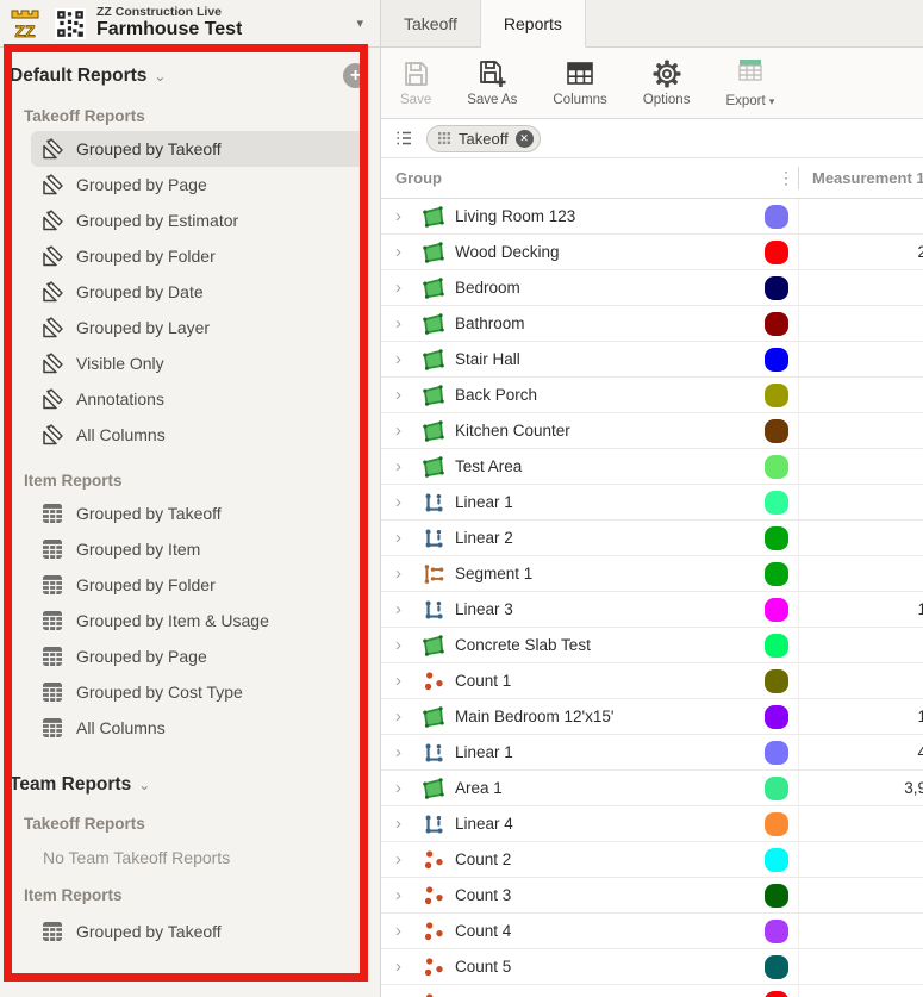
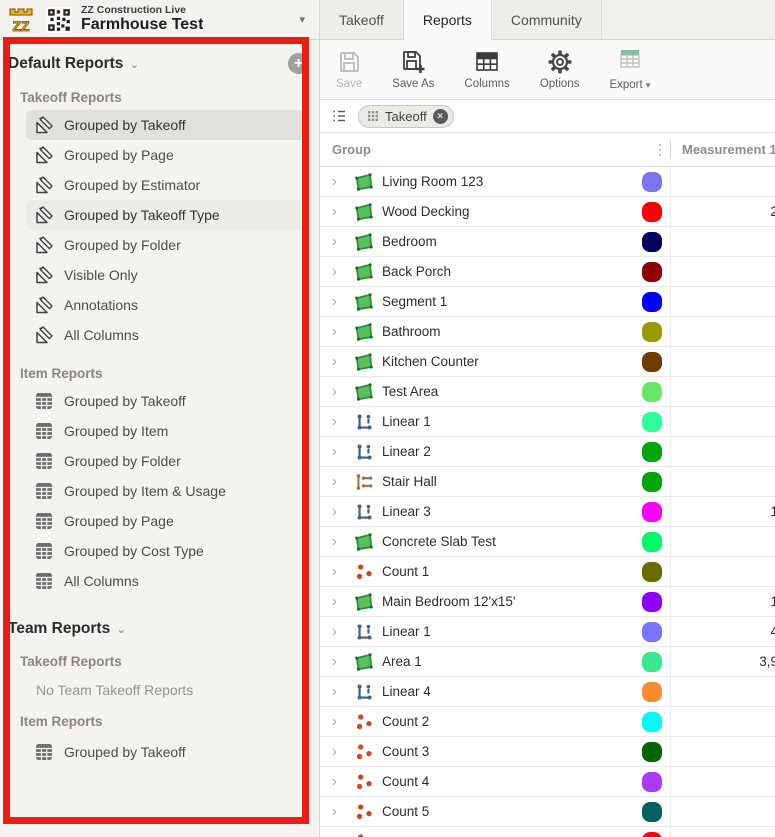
  ZZ
  ZZ Construction Live
  Farmhouse Test
  ▾
  Takeoff
  Reports
+ Community
  Default Reports
  ⌄
  +
  Takeoff Reports
  Grouped by Takeoff
  Grouped by Page
  Grouped by Estimator
+ Grouped by Takeoff Type
  Grouped by Folder
- Grouped by Date
- Grouped by Layer
  Visible Only
  Annotations
  All Columns
  Item Reports
  Grouped by Takeoff
  Grouped by Item
  Grouped by Folder
  Grouped by Item & Usage
  Grouped by Page
  Grouped by Cost Type
  All Columns
  Team Reports
  ⌄
  Takeoff Reports
  No Team Takeoff Reports
  Item Reports
  Grouped by Takeoff
  Save
  Save As
  Columns
  Options
  Export ▾
  Takeoff
  ✕
  Group
  ⋮
  Measurement 1
  ›
  Living Room 123
  ›
  Wood Decking
  2
  ›
  Bedroom
  ›
- Bathroom
+ Back Porch
  ›
- Stair Hall
+ Segment 1
  ›
- Back Porch
+ Bathroom
  ›
  Kitchen Counter
  ›
  Test Area
  ›
  Linear 1
  ›
  Linear 2
  ›
- Segment 1
+ Stair Hall
  ›
  Linear 3
  1
  ›
  Concrete Slab Test
  ›
  Count 1
  ›
  Main Bedroom 12'x15'
  1
  ›
  Linear 1
  4
  ›
  Area 1
  3,9
  ›
  Linear 4
  ›
  Count 2
  ›
  Count 3
  ›
  Count 4
  ›
  Count 5
